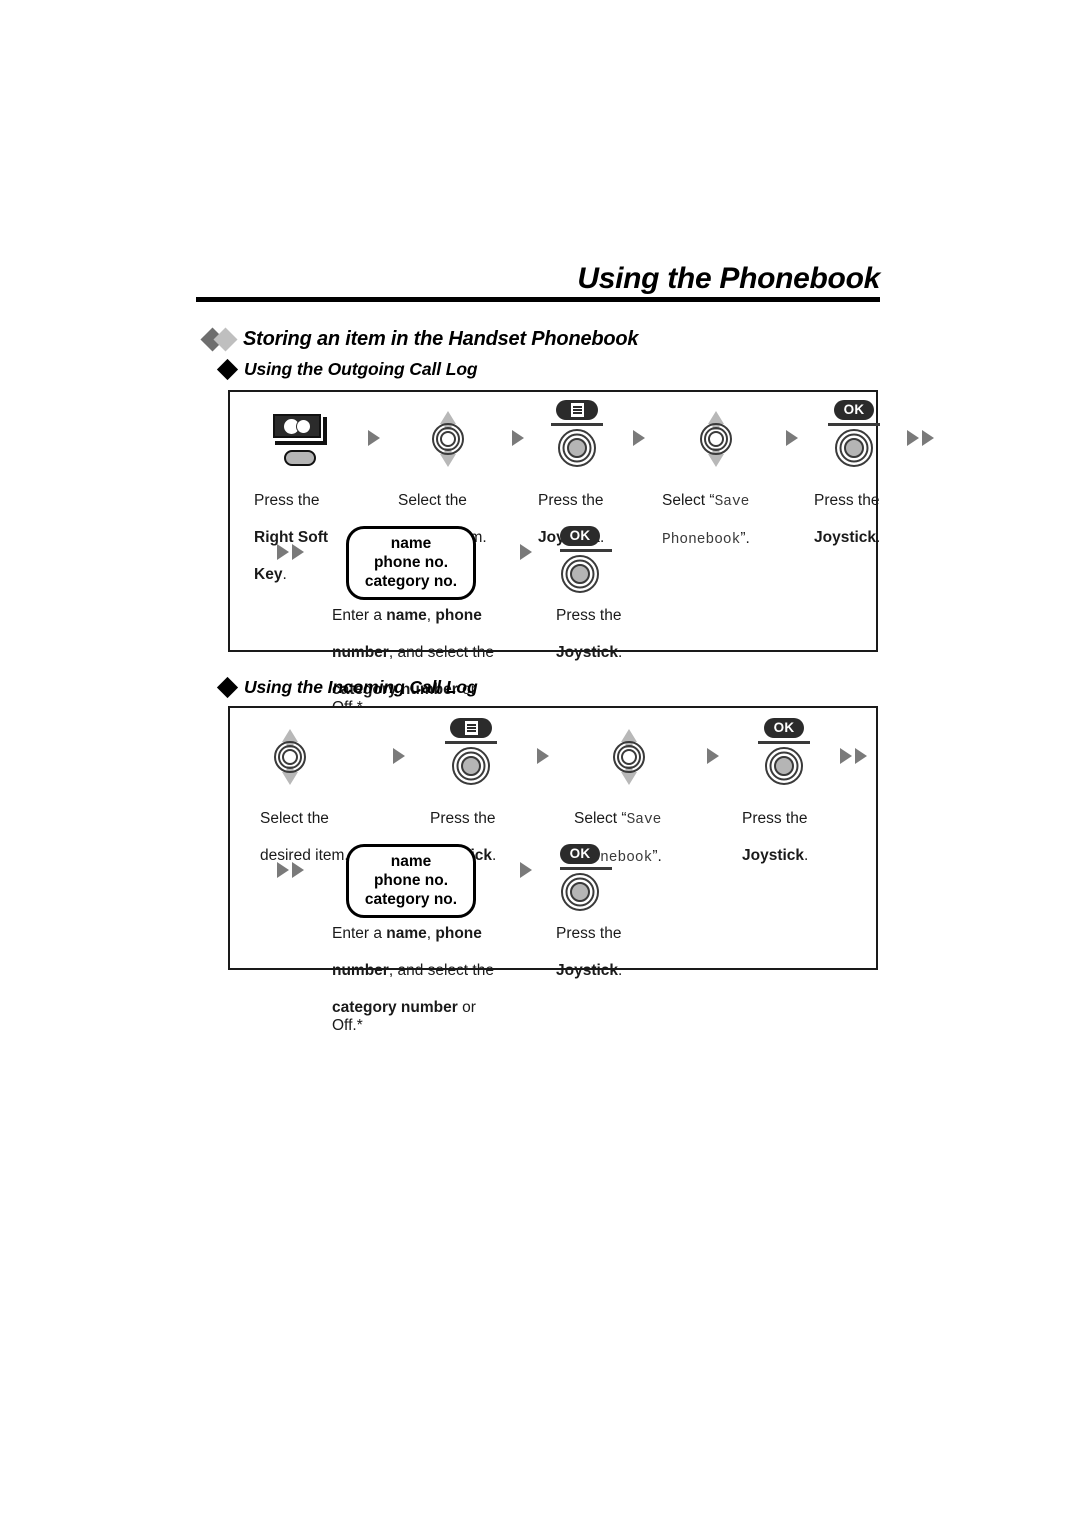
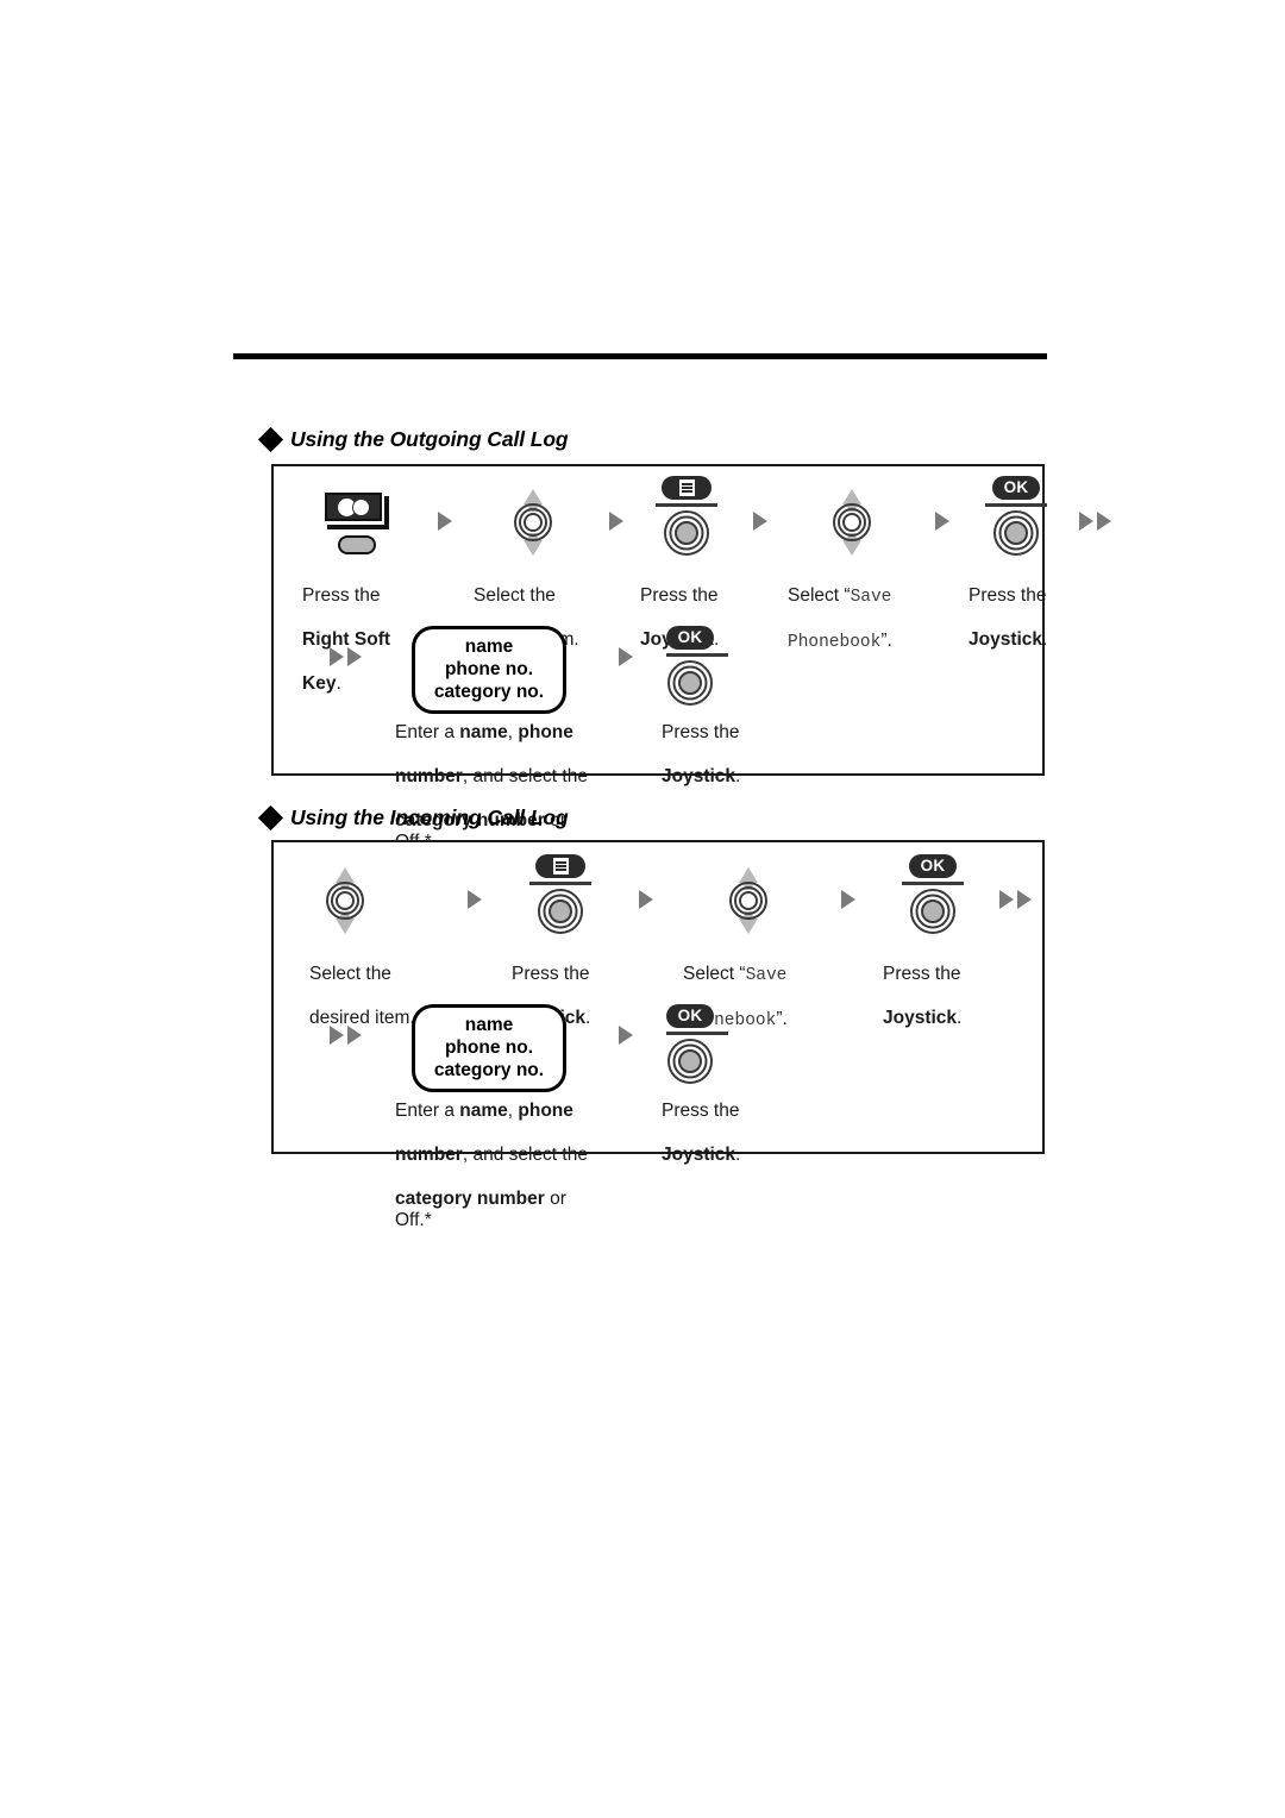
- Using the Phonebook
- Storing an item in the Handset Phonebook
  Using the Outgoing Call Log
  Press the
  Right Soft
  Key.
  Select the
  Press the
  Select “Save
  Phonebook”.
  OK
  Press the
  Joystick.
  name
  phone no.
  category no.
  Enter a name, phone
  number, and select the
  category number or
  OK
  Press the
  Joystick.
  Using the Incoming Call Log
  Select the
  desired item
  Press the
  Select “Save
  nebook”.
  OK
  Press the
  Joystick.
  name
  phone no.
  category no.
  Enter a name, phone
  number, and select the
  category number or Off.*
  OK
  Press the
  Joystick.
